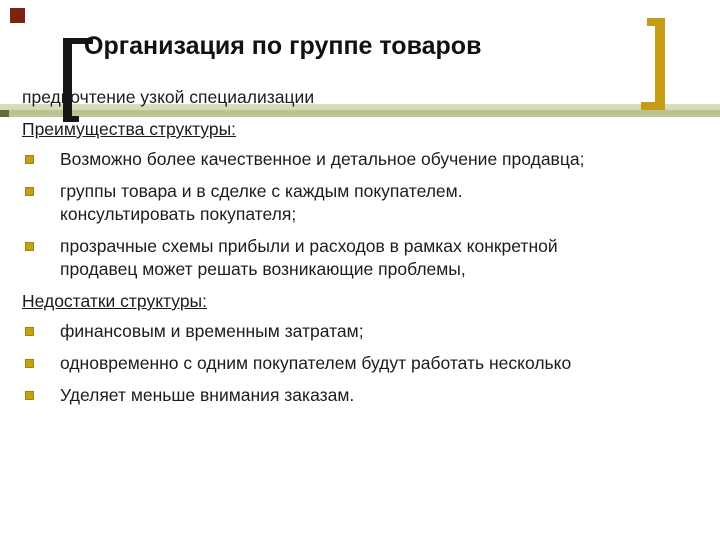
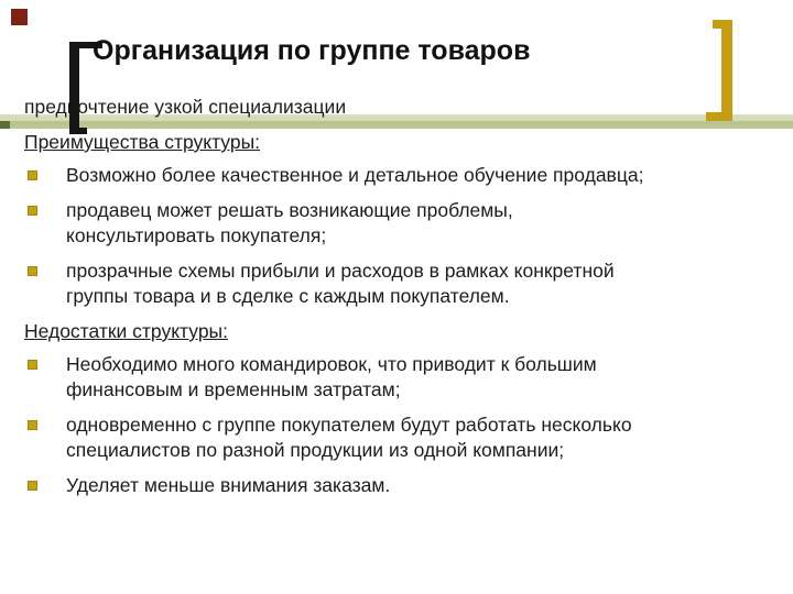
  Организация по группе товаров
  предпочтение узкой специализации
  Преимущества структуры:
  Возможно более качественное и детальное обучение продавца;
- группы товара и в сделке с каждым покупателем.
+ продавец может решать возникающие проблемы,
  консультировать покупателя;
  прозрачные схемы прибыли и расходов в рамках конкретной
- продавец может решать возникающие проблемы,
+ группы товара и в сделке с каждым покупателем.
  Недостатки структуры:
+ Необходимо много командировок, что приводит к большим
  финансовым и временным затратам;
- одновременно с одним покупателем будут работать несколько
+ одновременно с группе покупателем будут работать несколько
+ специалистов по разной продукции из одной компании;
  Уделяет меньше внимания заказам.
